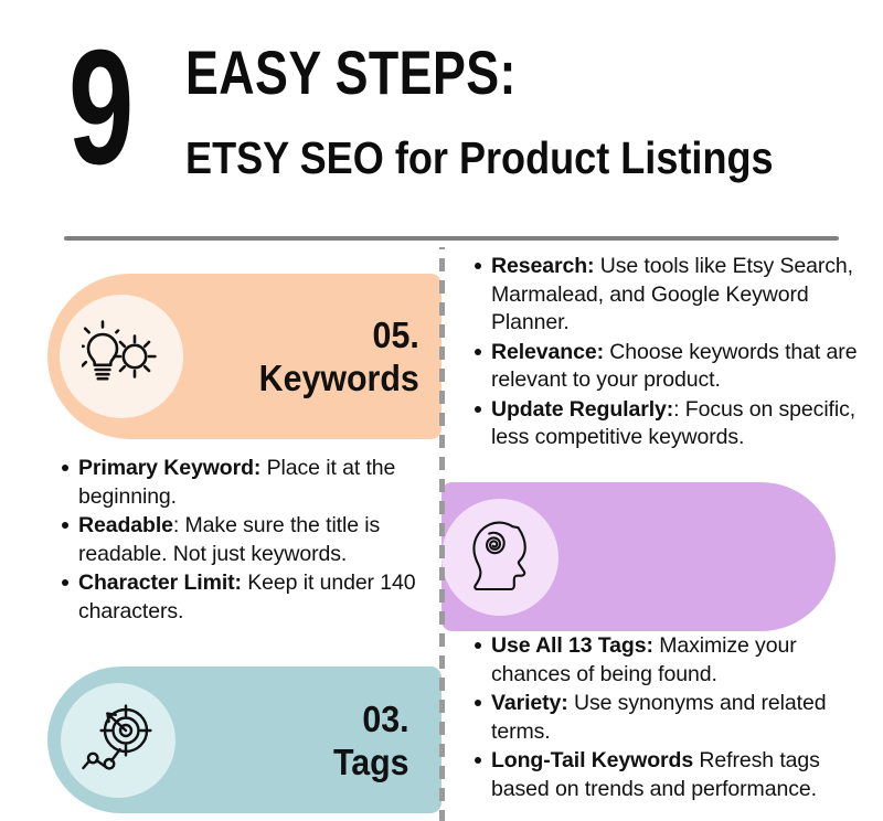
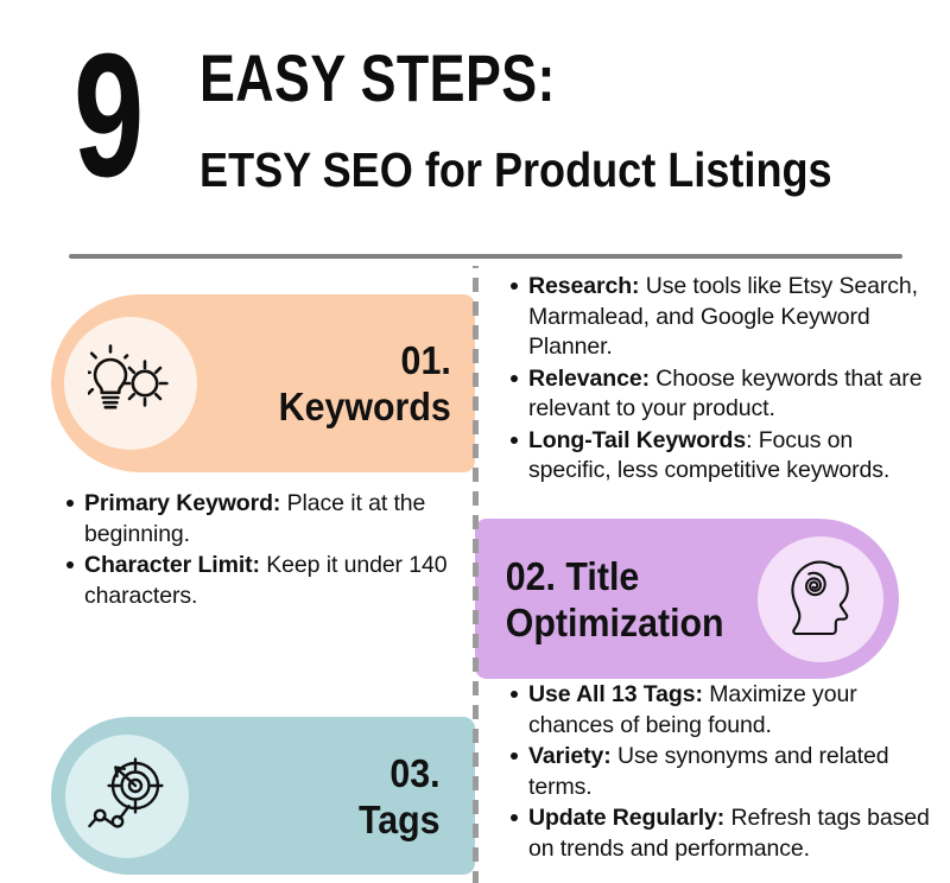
  9
  EASY STEPS:
  ETSY SEO for Product Listings
- 05.
+ 01.
  Keywords
  Research: Use tools like Etsy Search, Marmalead, and Google Keyword Planner.
  Relevance: Choose keywords that are relevant to your product.
- Update Regularly:: Focus on specific, less competitive keywords.
+ Long-Tail Keywords: Focus on specific, less competitive keywords.
  Primary Keyword: Place it at the beginning.
- Readable: Make sure the title is readable. Not just keywords.
  Character Limit: Keep it under 140 characters.
+ 02. Title
+ Optimization
  03.
  Tags
  Use All 13 Tags: Maximize your chances of being found.
  Variety: Use synonyms and related terms.
- Long-Tail Keywords Refresh tags based on trends and performance.
+ Update Regularly: Refresh tags based on trends and performance.
